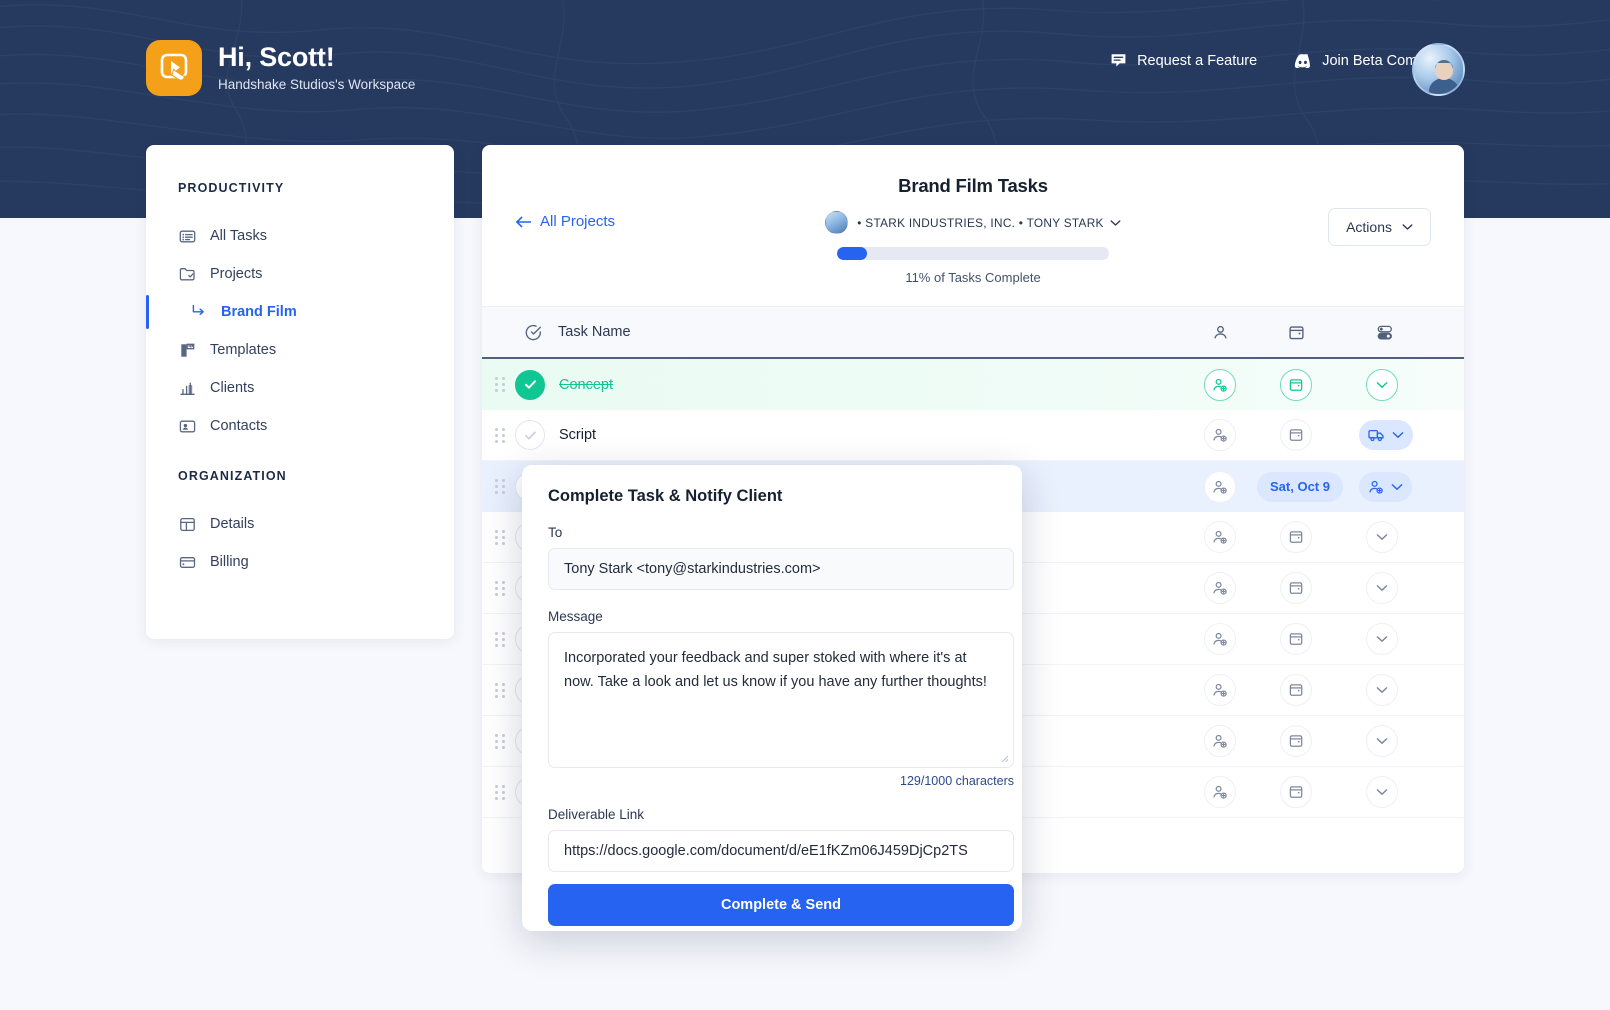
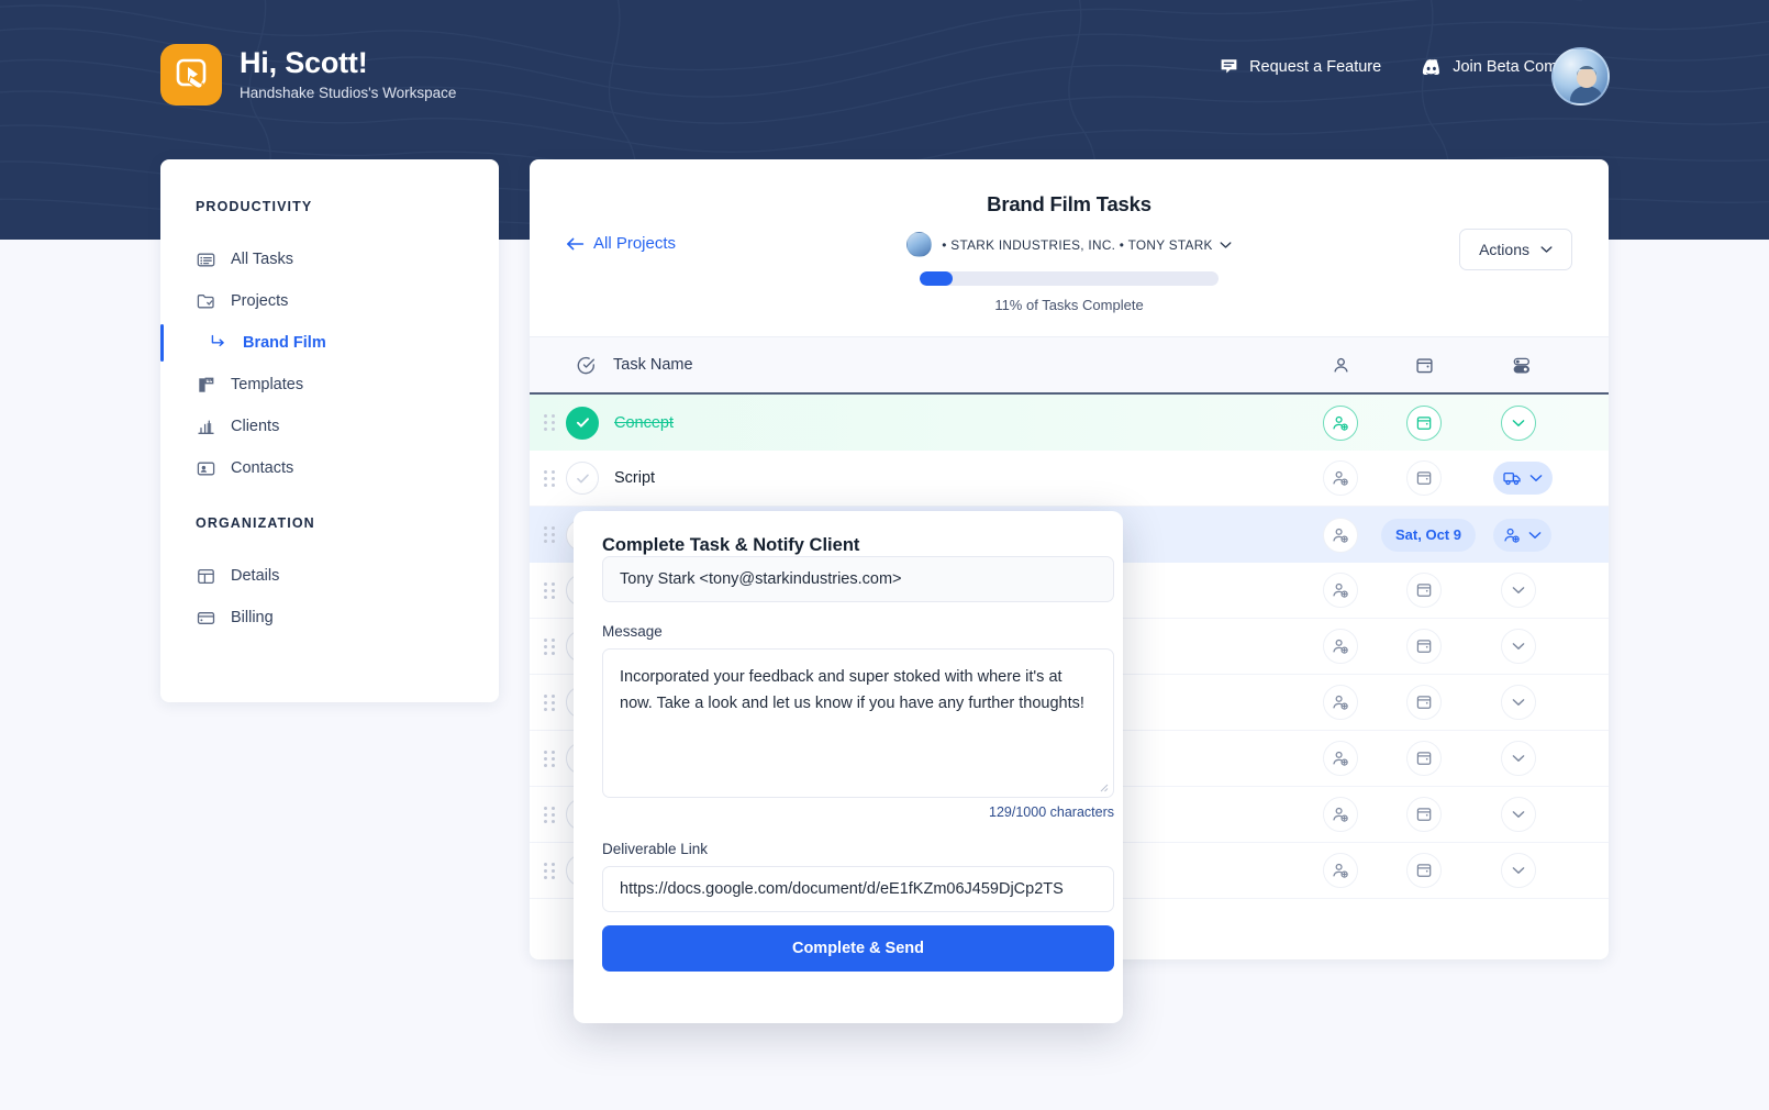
  Hi, Scott!
  Handshake Studios's Workspace
  Request a Feature
  PRODUCTIVITY
  All Tasks
  Projects
  Brand Film
  Templates
  Clients
  Contacts
  ORGANIZATION
  Details
  Billing
  All Projects
  Brand Film Tasks
  • STARK INDUSTRIES, INC. • TONY STARK
  11% of Tasks Complete
  Actions
  Task Name
  Concept
  Script
  Sat, Oct 9
  Complete Task & Notify Client
- To
  Tony Stark <tony@starkindustries.com>
  Message
  Incorporated your feedback and super stoked with where it's at now. Take a look and let us know if you have any further thoughts!
  129/1000 characters
  Deliverable Link
  https://docs.google.com/document/d/eE1fKZm06J459DjCp2TS
  Complete & Send
